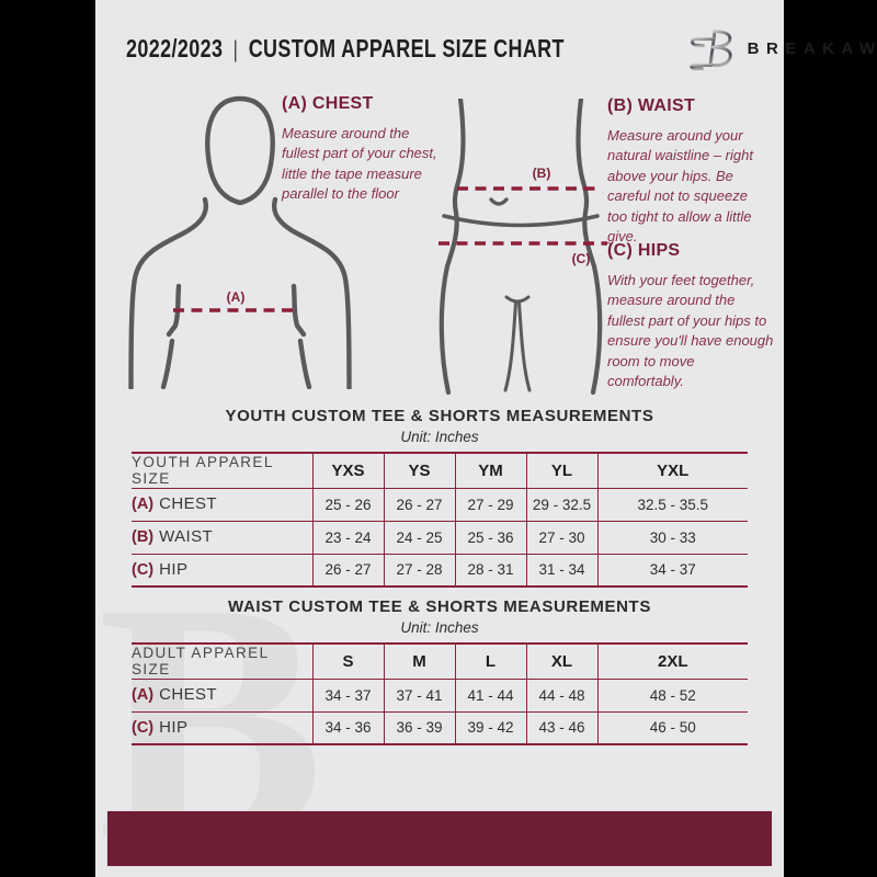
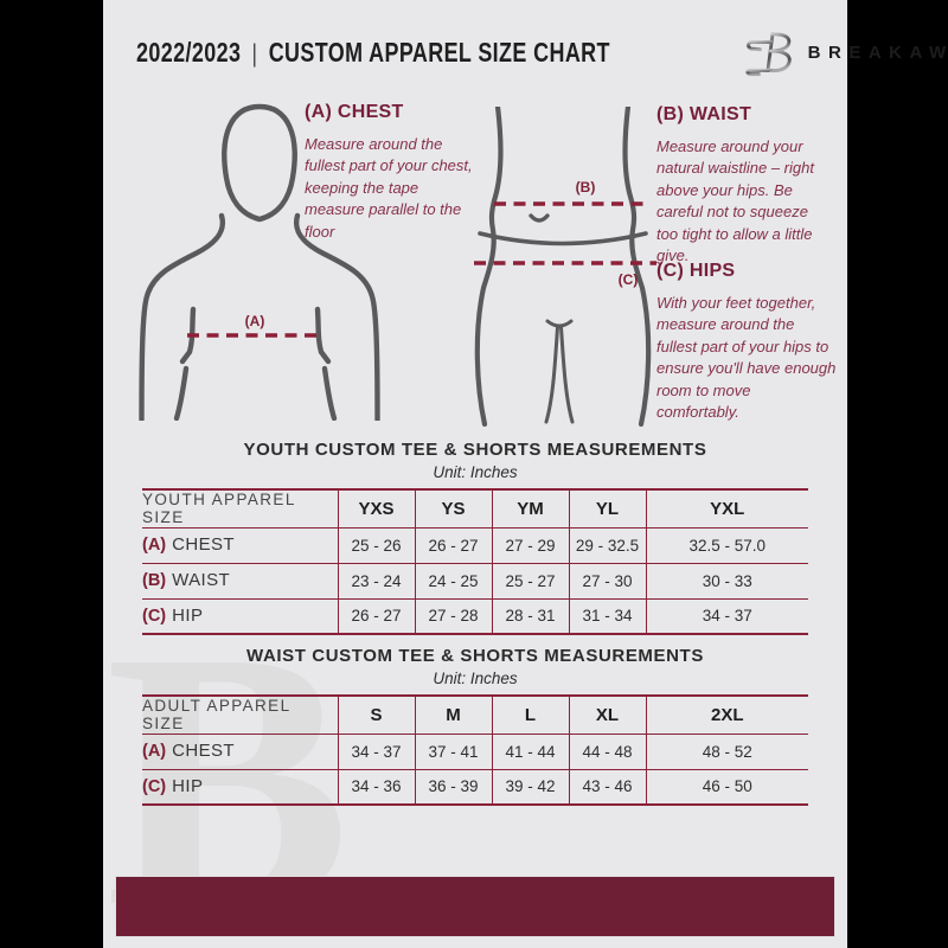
  B
  2022/2023 | CUSTOM APPAREL SIZE CHART
  BREAKAW
  (A)
  (B)
  (C)
  (A) CHEST
- Measure around the fullest part of your chest, little the tape measure parallel to the floor
+ Measure around the fullest part of your chest, keeping the tape measure parallel to the floor
  (B) WAIST
  Measure around your natural waistline – right above your hips. Be careful not to squeeze too tight to allow a little give.
  (C) HIPS
  With your feet together, measure around the fullest part of your hips to ensure you'll have enough room to move comfortably.
  YOUTH CUSTOM TEE & SHORTS MEASUREMENTS
  Unit: Inches
  YOUTH APPAREL SIZE	YXS	YS	YM	YL	YXL
- (A) CHEST	25 - 26	26 - 27	27 - 29	29 - 32.5	32.5 - 35.5
+ (A) CHEST	25 - 26	26 - 27	27 - 29	29 - 32.5	32.5 - 57.0
- (B) WAIST	23 - 24	24 - 25	25 - 36	27 - 30	30 - 33
+ (B) WAIST	23 - 24	24 - 25	25 - 27	27 - 30	30 - 33
  (C) HIP	26 - 27	27 - 28	28 - 31	31 - 34	34 - 37
  WAIST CUSTOM TEE & SHORTS MEASUREMENTS
  Unit: Inches
  ADULT APPAREL SIZE	S	M	L	XL	2XL
  (A) CHEST	34 - 37	37 - 41	41 - 44	44 - 48	48 - 52
  (C) HIP	34 - 36	36 - 39	39 - 42	43 - 46	46 - 50
